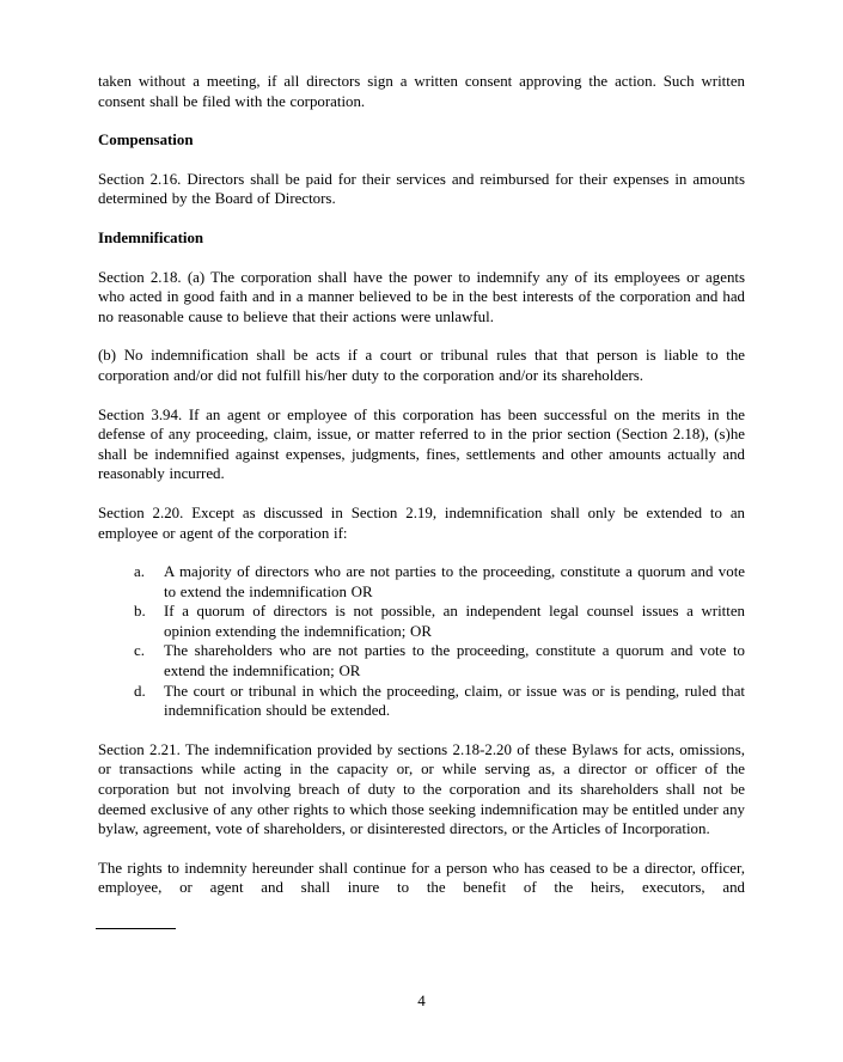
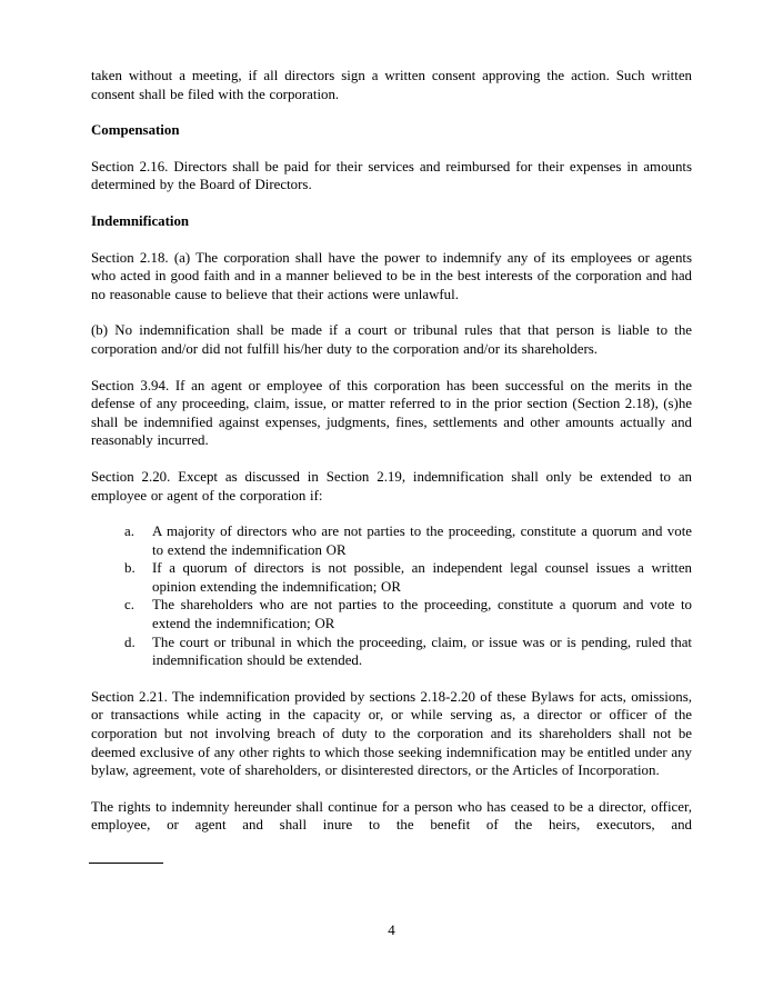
  taken without a meeting, if all directors sign a written consent approving the action. Such written consent shall be filed with the corporation.
  Compensation
  Section 2.16. Directors shall be paid for their services and reimbursed for their expenses in amounts determined by the Board of Directors.
  Indemnification
  Section 2.18. (a) The corporation shall have the power to indemnify any of its employees or agents who acted in good faith and in a manner believed to be in the best interests of the corporation and had no reasonable cause to believe that their actions were unlawful.
- (b) No indemnification shall be acts if a court or tribunal rules that that person is liable to the corporation and/or did not fulfill his/her duty to the corporation and/or its shareholders.
+ (b) No indemnification shall be made if a court or tribunal rules that that person is liable to the corporation and/or did not fulfill his/her duty to the corporation and/or its shareholders.
  Section 3.94. If an agent or employee of this corporation has been successful on the merits in the defense of any proceeding, claim, issue, or matter referred to in the prior section (Section 2.18), (s)he shall be indemnified against expenses, judgments, fines, settlements and other amounts actually and reasonably incurred.
  Section 2.20. Except as discussed in Section 2.19, indemnification shall only be extended to an employee or agent of the corporation if:
  a.
  A majority of directors who are not parties to the proceeding, constitute a quorum and vote to extend the indemnification OR
  b.
  If a quorum of directors is not possible, an independent legal counsel issues a written opinion extending the indemnification; OR
  c.
  The shareholders who are not parties to the proceeding, constitute a quorum and vote to extend the indemnification; OR
  d.
  The court or tribunal in which the proceeding, claim, or issue was or is pending, ruled that indemnification should be extended.
  Section 2.21. The indemnification provided by sections 2.18-2.20 of these Bylaws for acts, omissions, or transactions while acting in the capacity or, or while serving as, a director or officer of the corporation but not involving breach of duty to the corporation and its shareholders shall not be deemed exclusive of any other rights to which those seeking indemnification may be entitled under any bylaw, agreement, vote of shareholders, or disinterested directors, or the Articles of Incorporation.
  The rights to indemnity hereunder shall continue for a person who has ceased to be a director, officer, employee, or agent and shall inure to the benefit of the heirs, executors, and
  4
